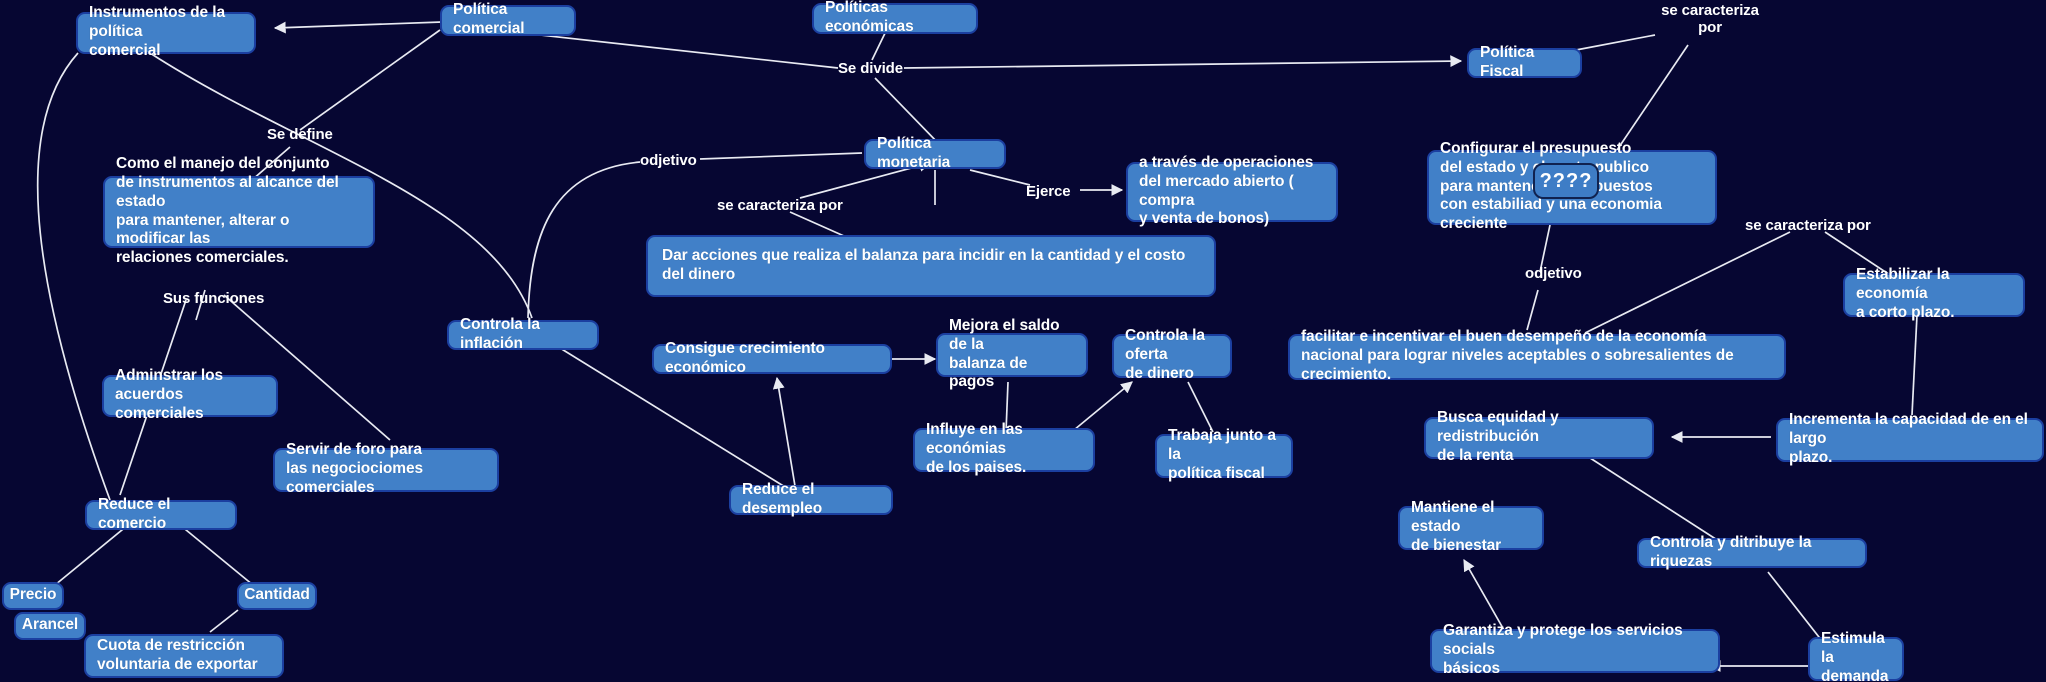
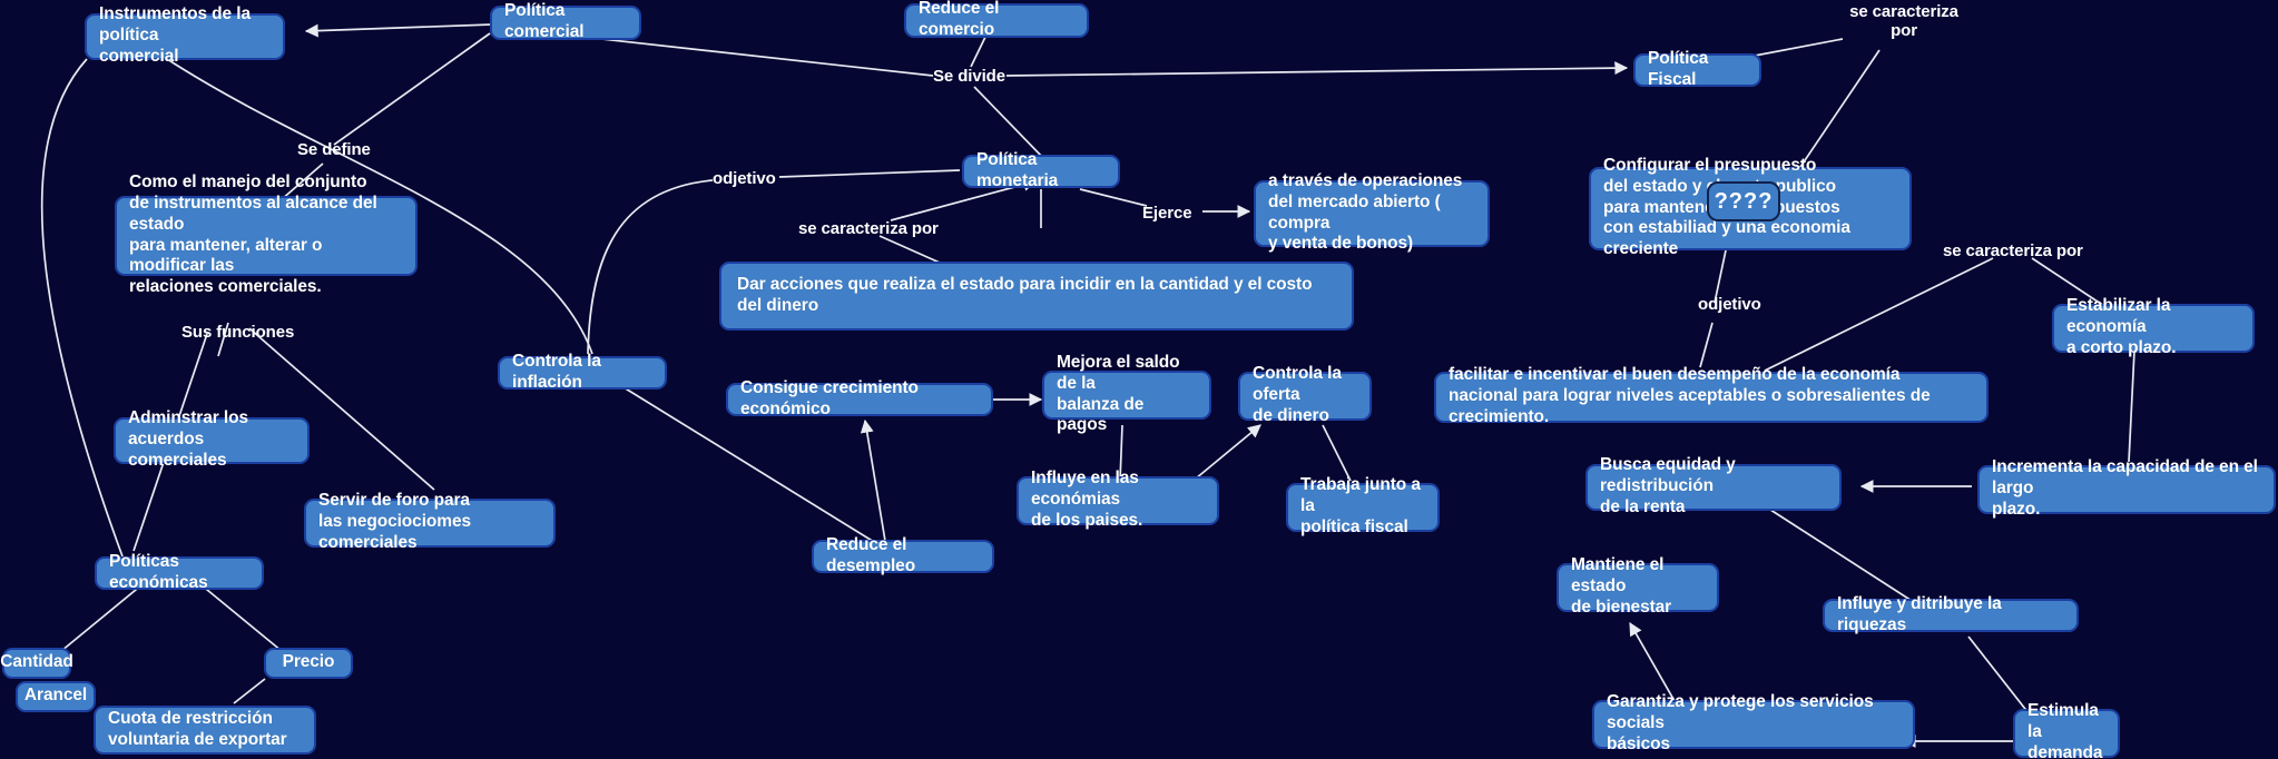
  Instrumentos de la política
  comercial
  Política comercial
- Políticas económicas
+ Reduce el comercio
  Política Fiscal
  Como el manejo del conjunto
  de instrumentos al alcance del estado
  para mantener, alterar o modificar las
  relaciones comerciales.
  Política monetaria
  a través de operaciones
  del mercado abierto ( compra
  y venta de bonos)
  Configurar el presupuesto
  del estado y publico
  con estabiliad y una economia creciente
- Dar acciones que realiza el balanza para incidir en la cantidad y el costo del dinero
+ Dar acciones que realiza el estado para incidir en la cantidad y el costo del dinero
  Estabilizar la economía
  a corto plazo.
  facilitar e incentivar el buen desempeño de la economía
  nacional para lograr niveles aceptables o sobresalientes de crecimiento.
  Controla la inflación
  Adminstrar los acuerdos
  comerciales
  Servir de foro para
  las negociociomes comerciales
  Consigue crecimiento económico
  Mejora el saldo de la
  balanza de pagos
  Controla la oferta
  de dinero
  Influye en las económias
  de los paises.
  Trabaja junto a la
  política fiscal
  Reduce el desempleo
  Busca equidad y redistribución
  de la renta
  Incrementa la capacidad de en el largo
  plazo.
  Mantiene el estado
  de bienestar
- Controla y ditribuye la riquezas
+ Influye y ditribuye la riquezas
  Garantiza y protege los servicios socials
  básicos
  Estimula
  la demanda
- Reduce el comercio
+ Políticas económicas
- Precio
+ Cantidad
  Arancel
- Cantidad
+ Precio
  Cuota de restricción
  voluntaria de exportar
  ????
  Se divide
  Se define
  Sus funciones
  odjetivo
  se caracteriza por
  Ejerce
  se caracteriza
  por
  se caracteriza por
  odjetivo
